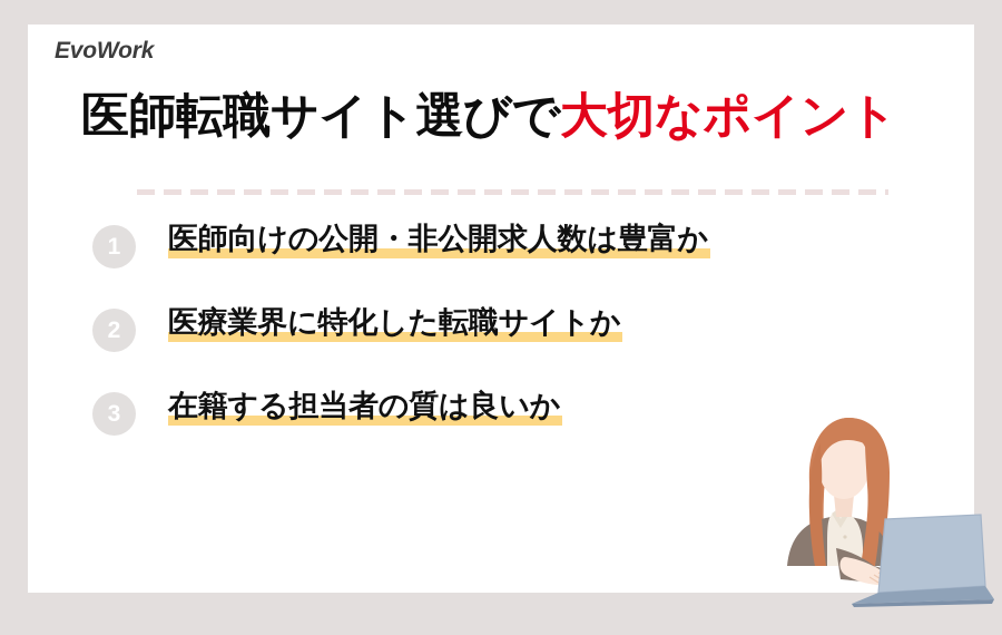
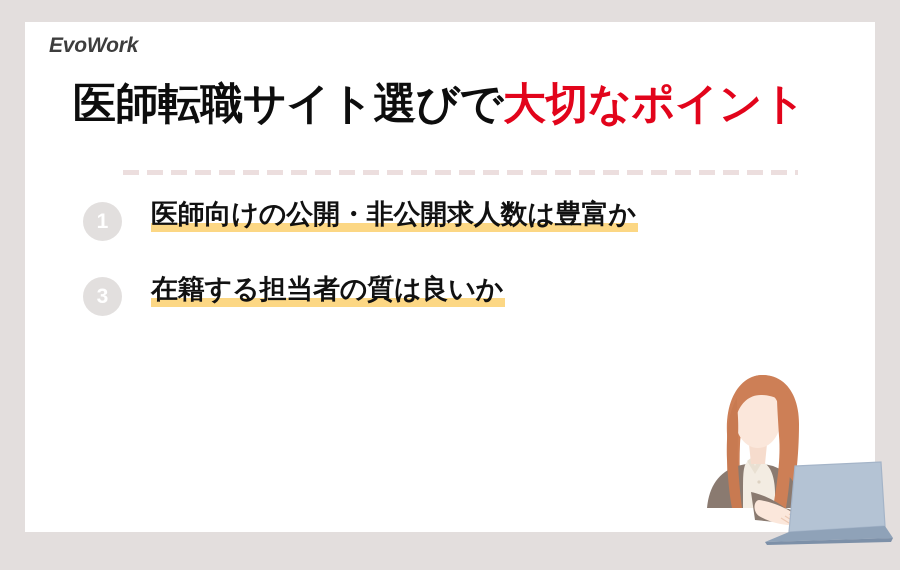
  EvoWork
  医師転職サイト選びで大切なポイント
  1
  医師向けの公開・非公開求人数は豊富か
- 2
- 医療業界に特化した転職サイトか
  3
  在籍する担当者の質は良いか
